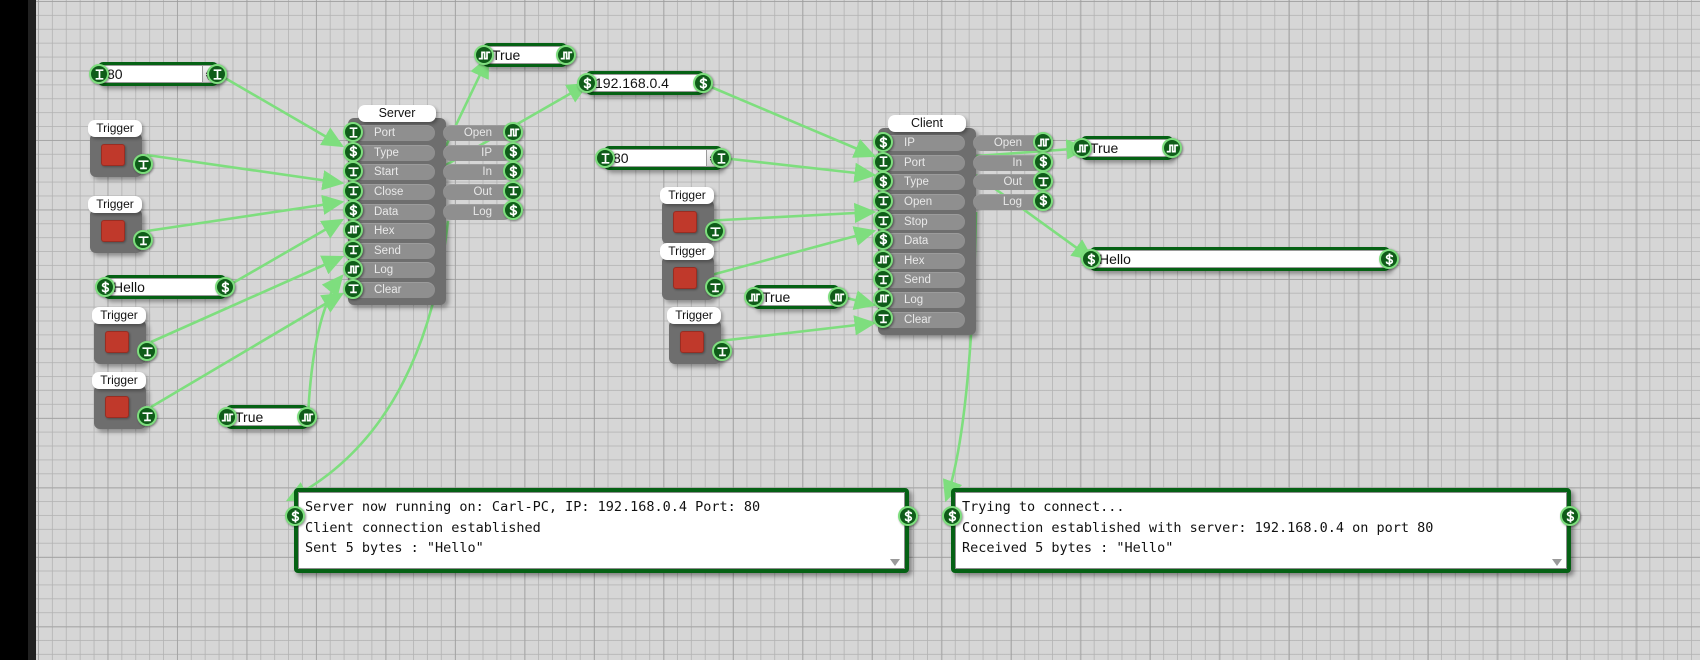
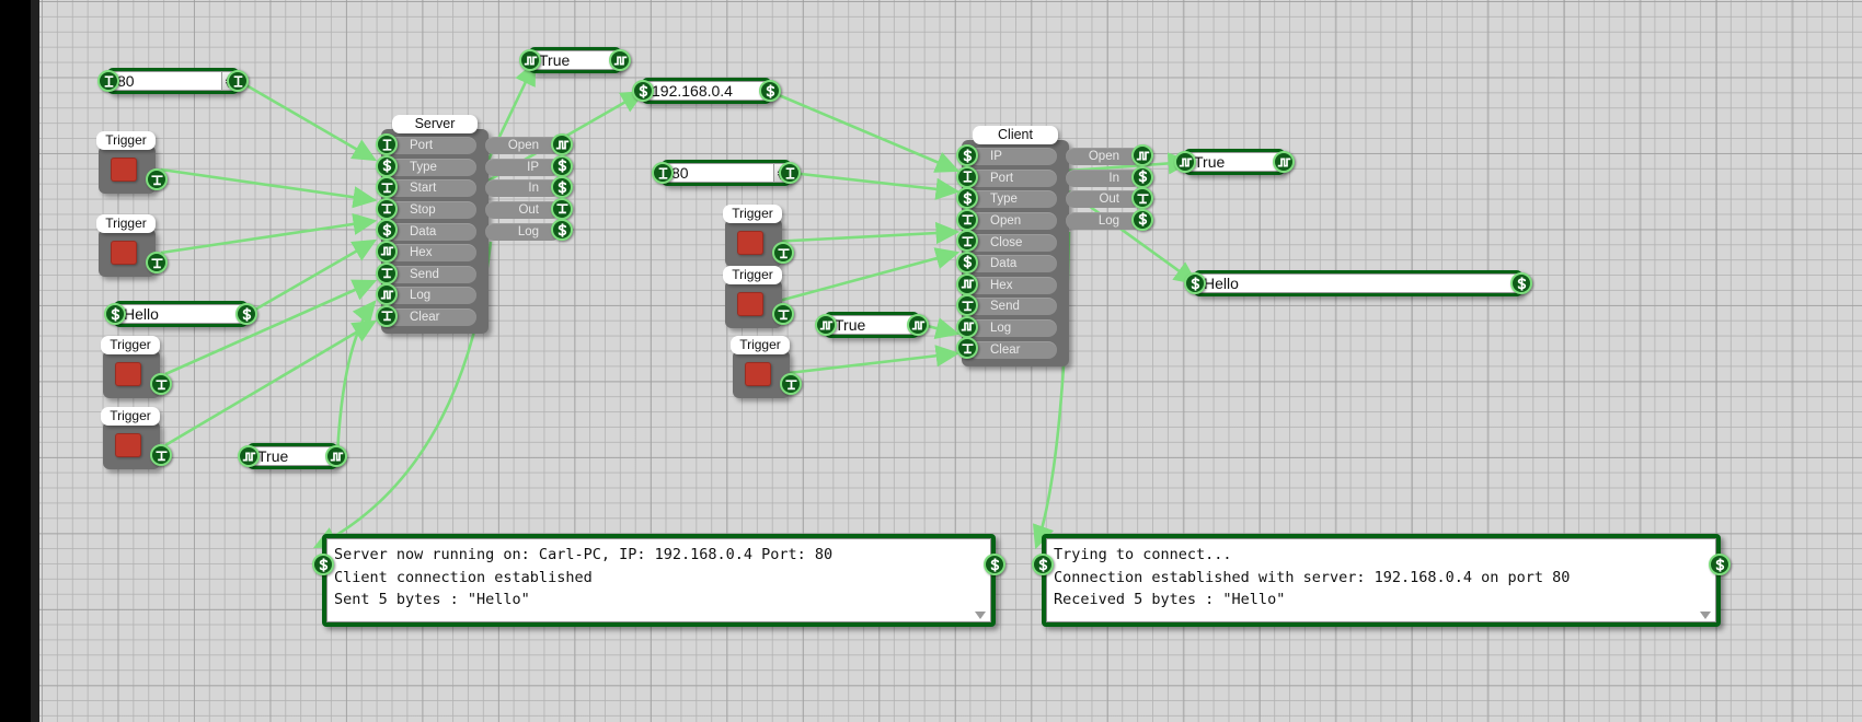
  Server
  Port
  Type
  Start
- Close
+ Stop
  Data
  Hex
  Send
  Log
  Clear
  Open
  IP
  In
  Out
  Log
  Client
  IP
  Port
  Type
  Open
- Stop
+ Close
  Data
  Hex
  Send
  Log
  Clear
  Open
  In
  Out
  Log
  80
  True
  192.168.0.4
  Hello
  True
  80
  True
  True
  Hello
  Trigger
  Trigger
  Trigger
  Trigger
  Trigger
  Trigger
  Trigger
  Server now running on: Carl-PC, IP: 192.168.0.4 Port: 80
  Client connection established
  Sent 5 bytes : "Hello"
  Trying to connect...
  Connection established with server: 192.168.0.4 on port 80
  Received 5 bytes : "Hello"
